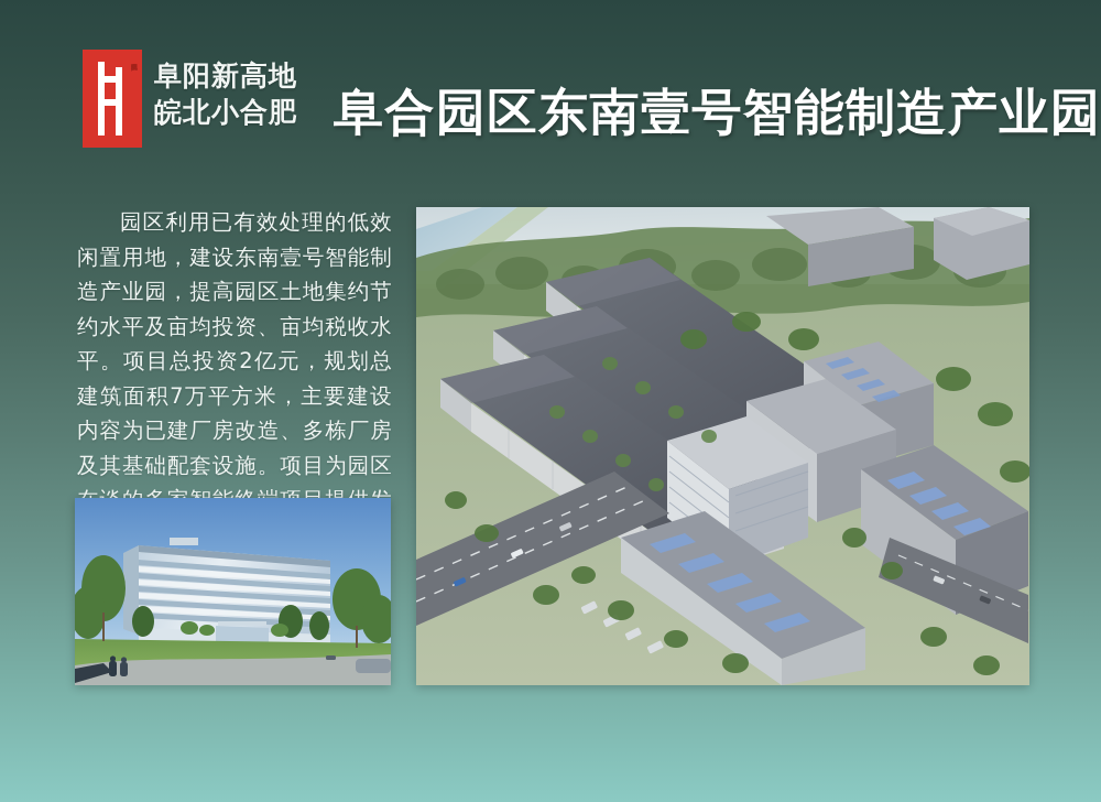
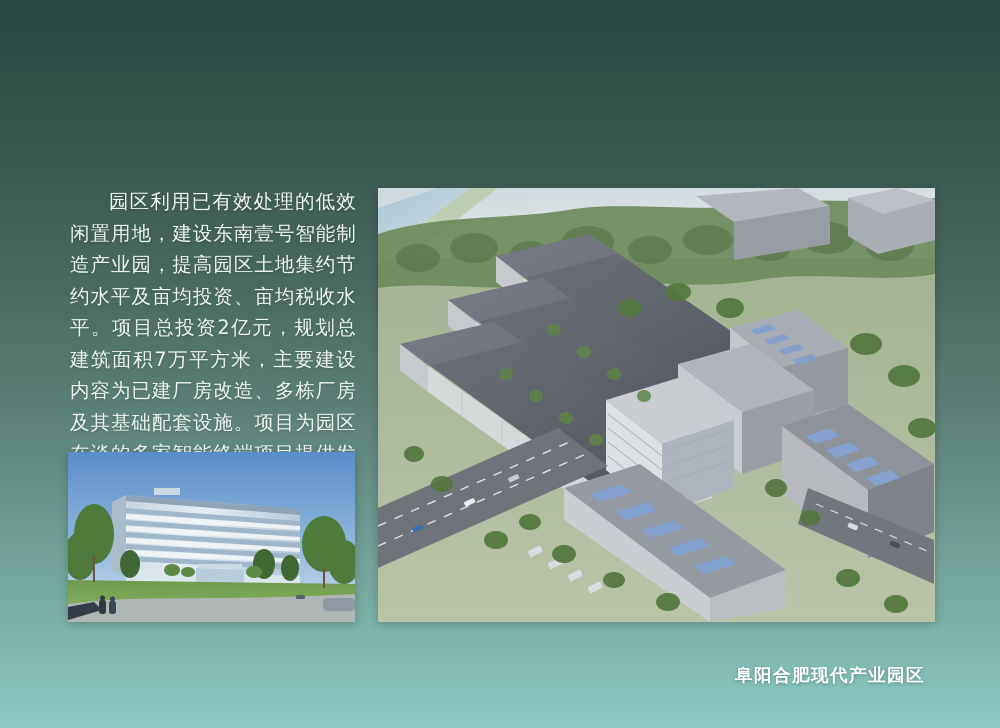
- 阜阳新高地
- 皖北小合肥
- 阜合园区东南壹号智能制造产业园
  园区利用已有效处理的低效闲置用地，建设东南壹号智能制造产业园，提高园区土地集约节约水平及亩均投资、亩均税收水平。项目总投资2亿元，规划总建筑面积7万平方米，主要建设内容为已建厂房改造、多栋厂房及其基础配套设施。项目为园区
+ 阜阳合肥现代产业园区
